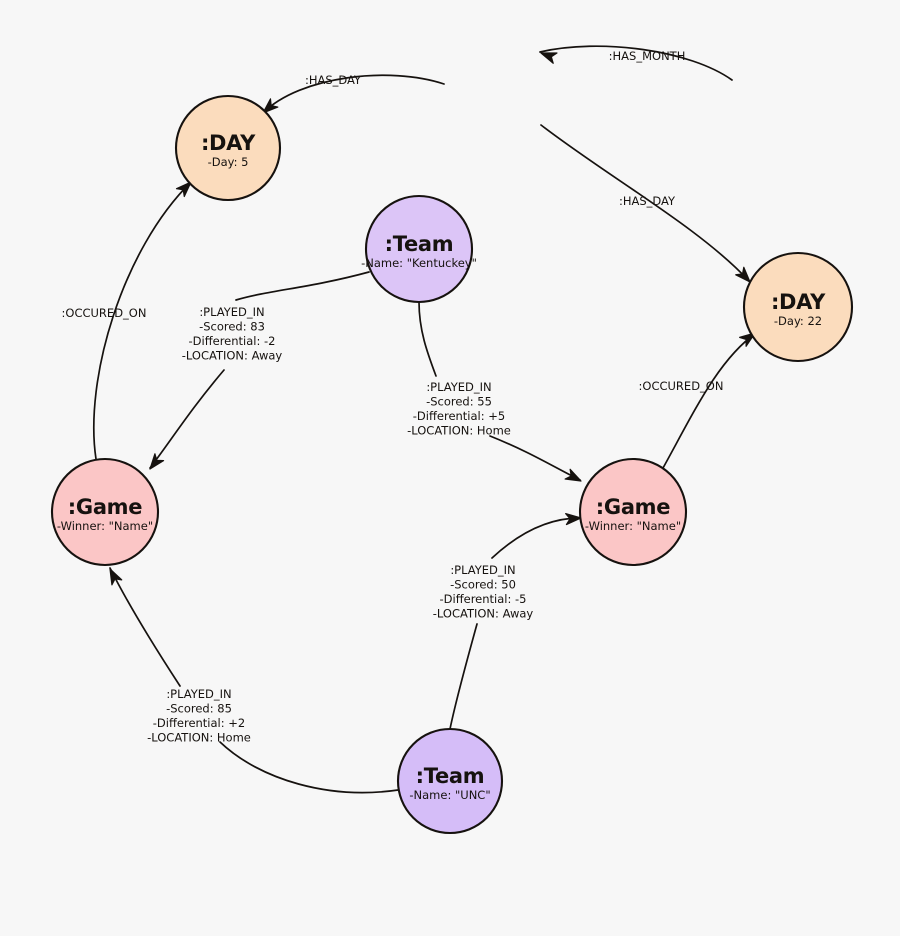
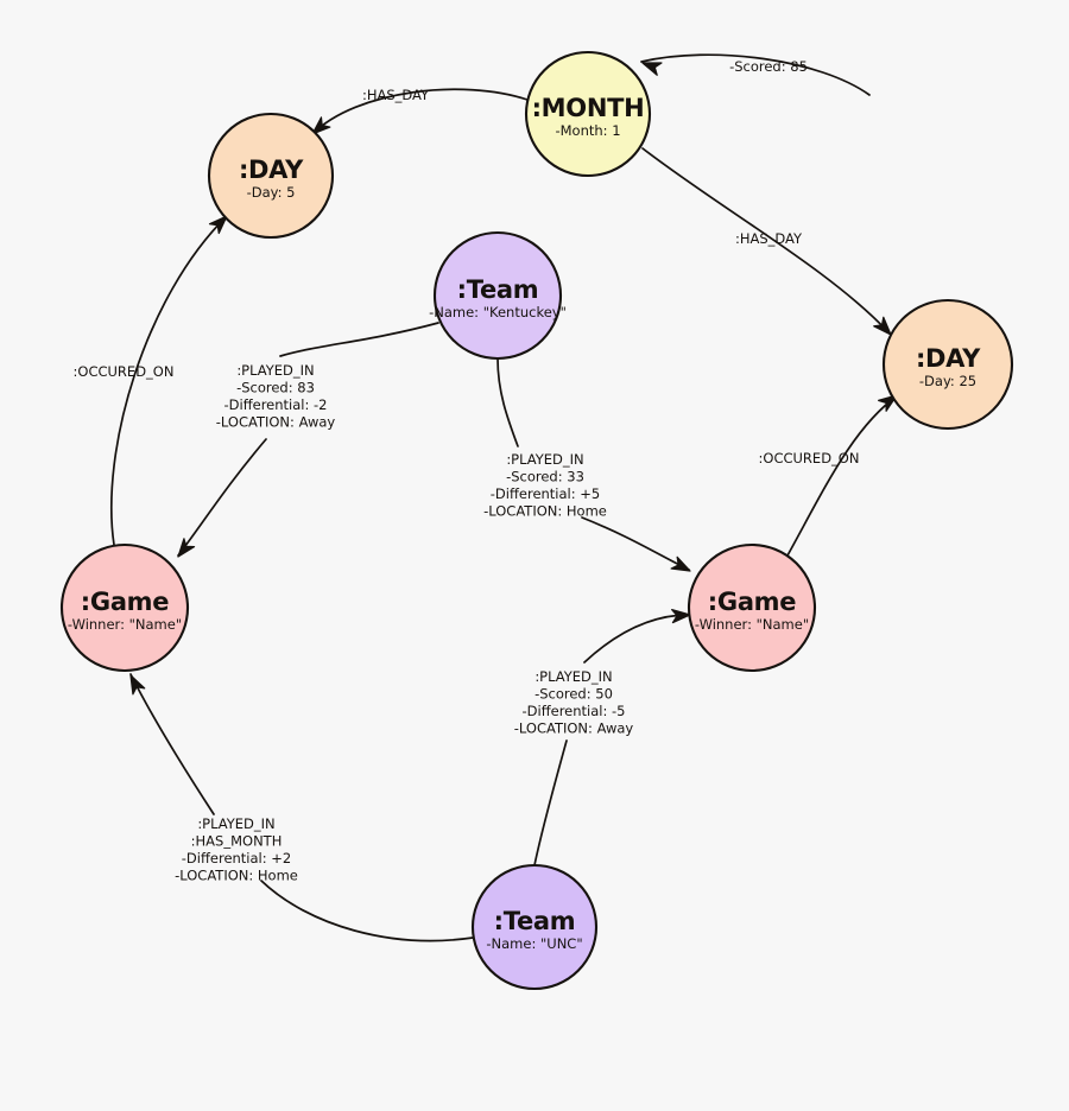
+ :MONTH
+ -Month: 1
  :DAY
  -Day: 5
  :DAY
- -Day: 22
+ -Day: 25
  :Team
  -Name: "Kentuckey"
  :Team
  -Name: "UNC"
  :Game
  -Winner: "Name"
  :Game
  -Winner: "Name"
- :HAS_MONTH
+ -Scored: 85
  :HAS_DAY
  :HAS_DAY
  :OCCURED_ON
  :OCCURED_ON
  :PLAYED_IN
  -Scored: 83
  -Differential: -2
  -LOCATION: Away
  :PLAYED_IN
- -Scored: 55
+ -Scored: 33
  -Differential: +5
  -LOCATION: Home
  :PLAYED_IN
  -Scored: 50
  -Differential: -5
  -LOCATION: Away
  :PLAYED_IN
- -Scored: 85
+ :HAS_MONTH
  -Differential: +2
  -LOCATION: Home
